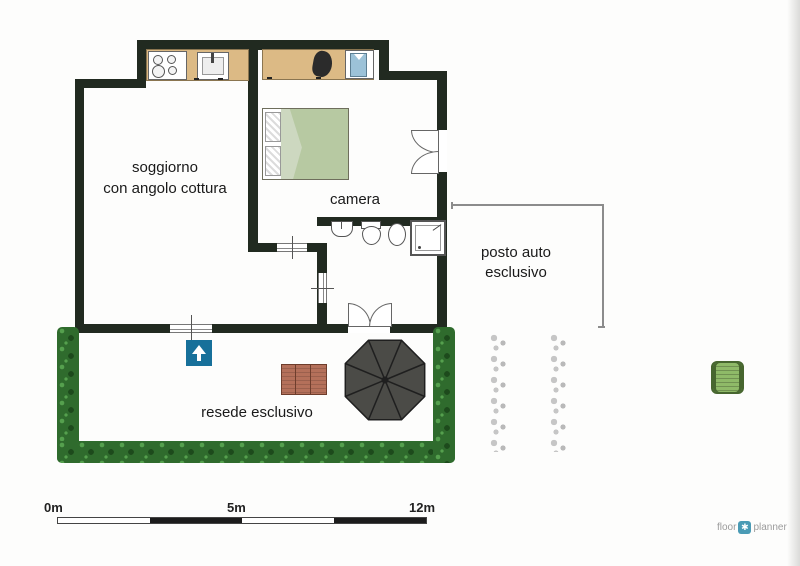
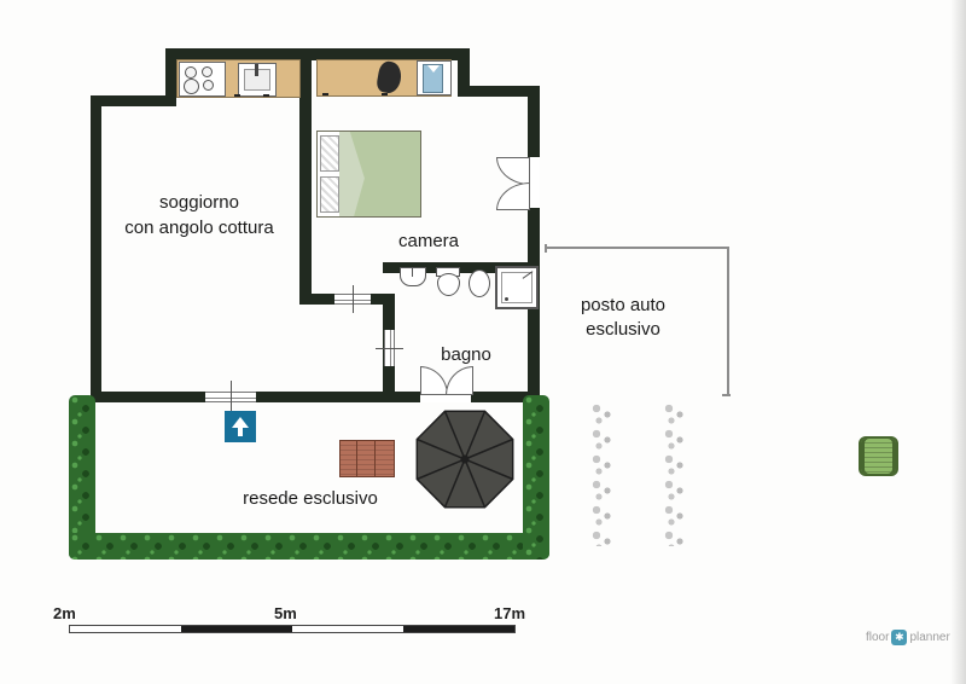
  soggiorno
  con angolo cottura
  camera
+ bagno
  posto auto
  esclusivo
  resede esclusivo
- 0m
+ 2m
  5m
- 12m
+ 17m
  floor
  ✱
  planner
